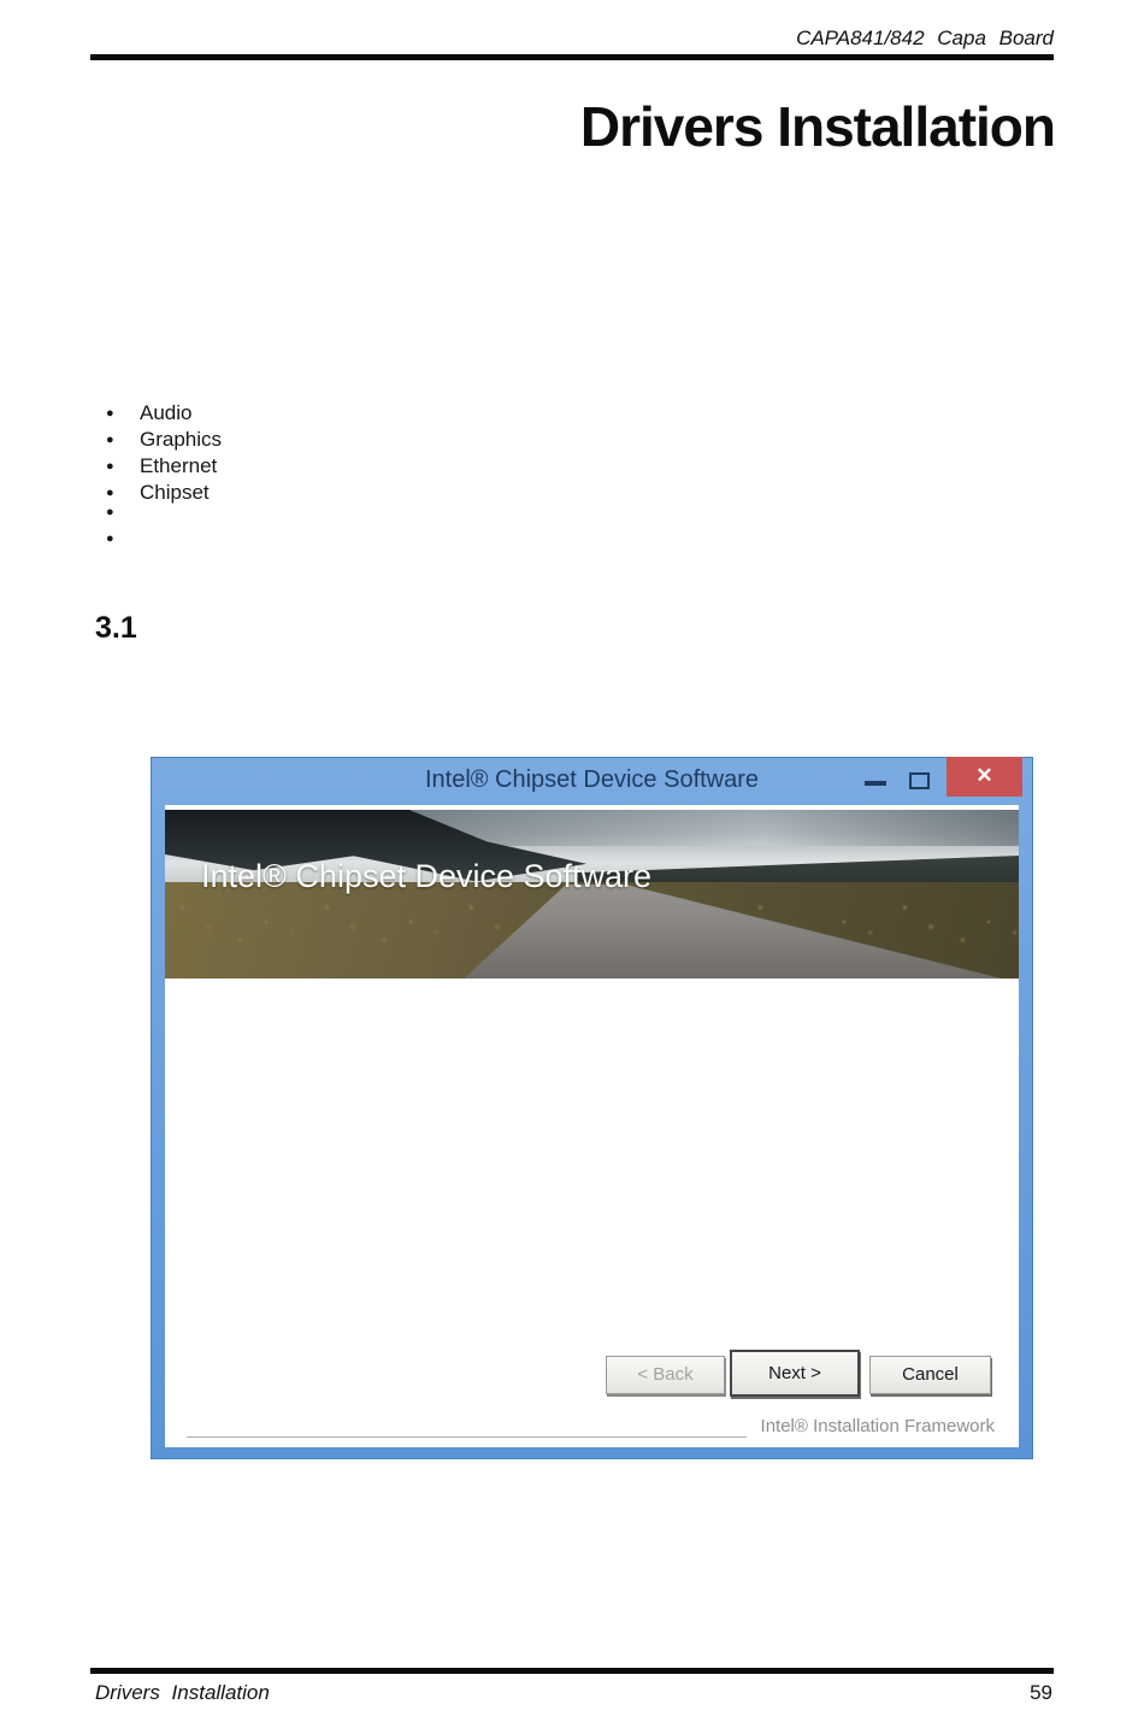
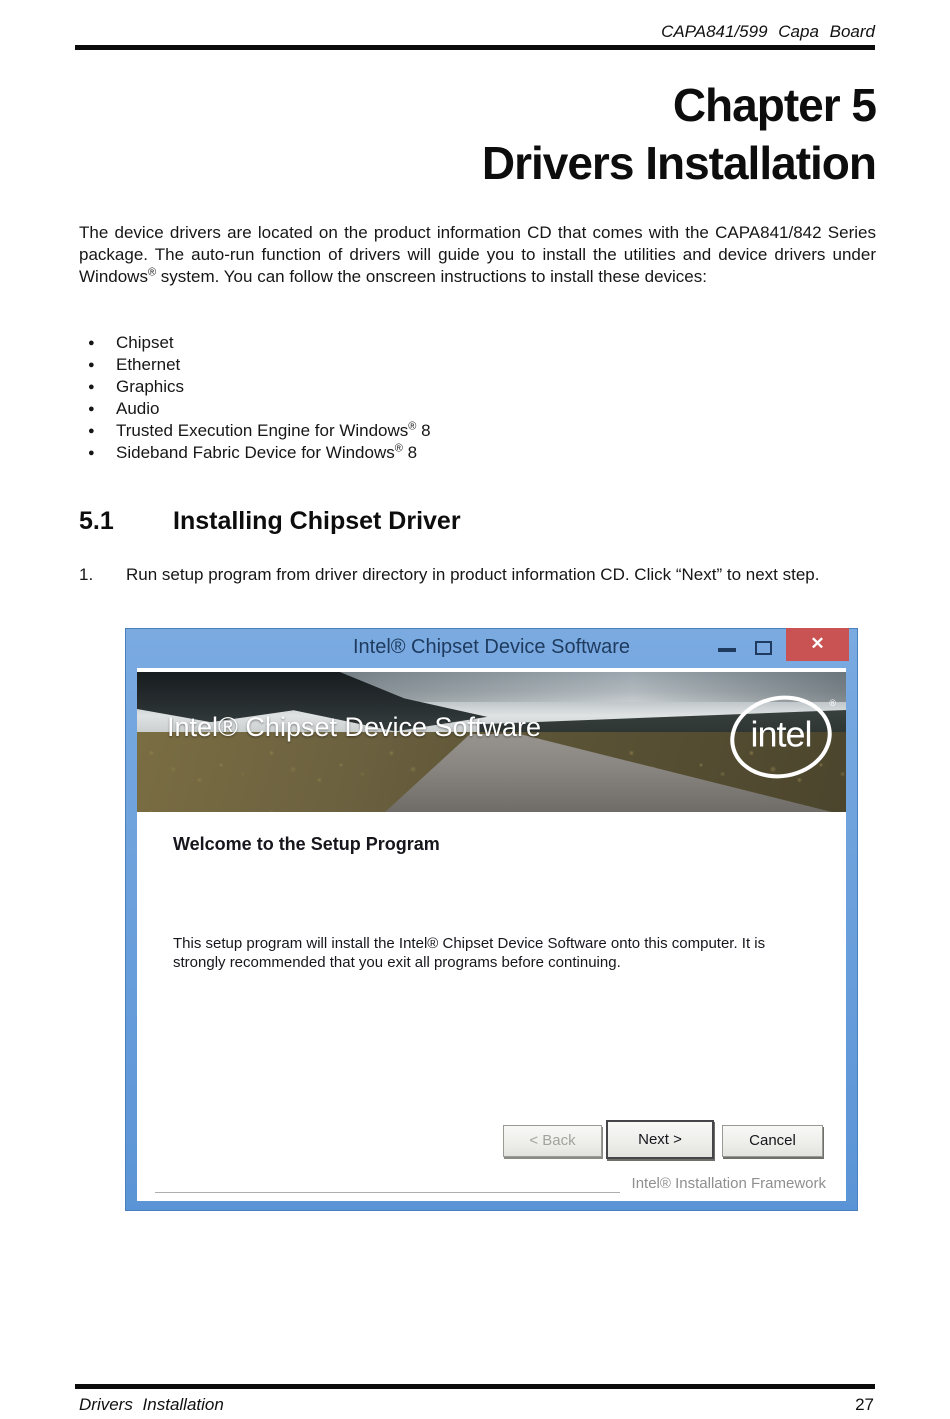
- CAPA841/842 Capa Board
+ CAPA841/599 Capa Board
+ Chapter 5
  Drivers Installation
+ The device drivers are located on the product information CD that comes with the CAPA841/842 Series package. The auto-run function of drivers will guide you to install the utilities and device drivers under Windows® system. You can follow the onscreen instructions to install these devices:
  ●
- Audio
+ Chipset
  ●
- Graphics
+ Ethernet
  ●
- Ethernet
+ Graphics
  ●
- Chipset
+ Audio
  ●
+ Trusted Execution Engine for Windows® 8
  ●
+ Sideband Fabric Device for Windows® 8
- 3.1
+ 5.1
+ Installing Chipset Driver
+ 1.
+ Run setup program from driver directory in product information CD. Click “Next” to next step.
  Intel® Chipset Device Software
  ✕
  Intel® Chipset Device Software
+ intel
+ ®
+ Welcome to the Setup Program
+ This setup program will install the Intel® Chipset Device Software onto this computer. It is strongly recommended that you exit all programs before continuing.
  < Back
  Next >
  Cancel
  Intel® Installation Framework
  Drivers Installation
- 59
+ 27
